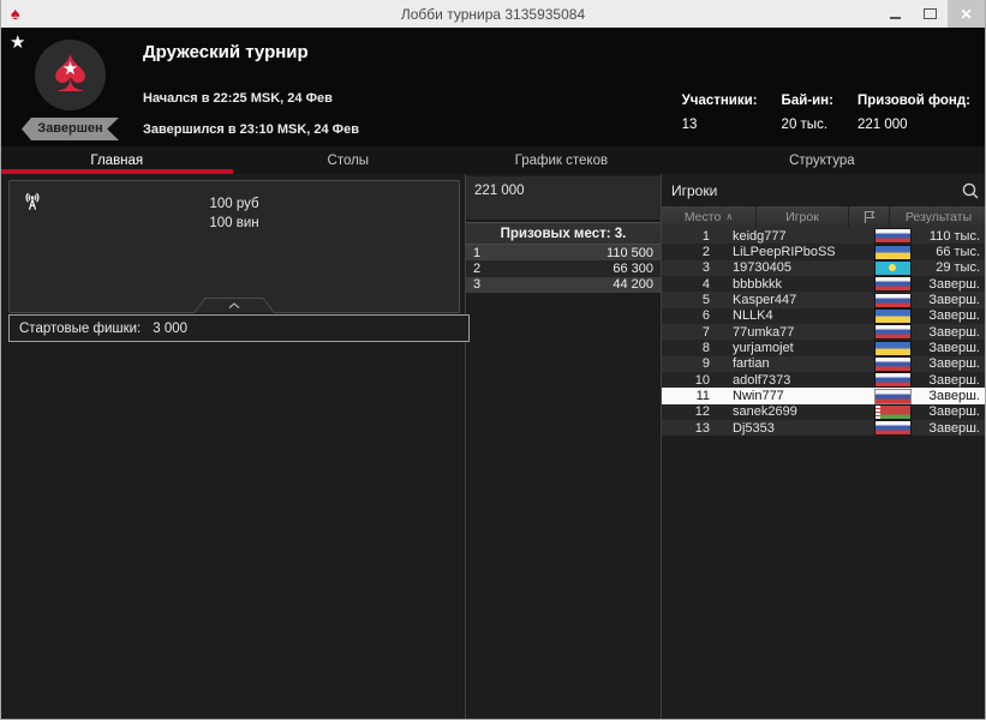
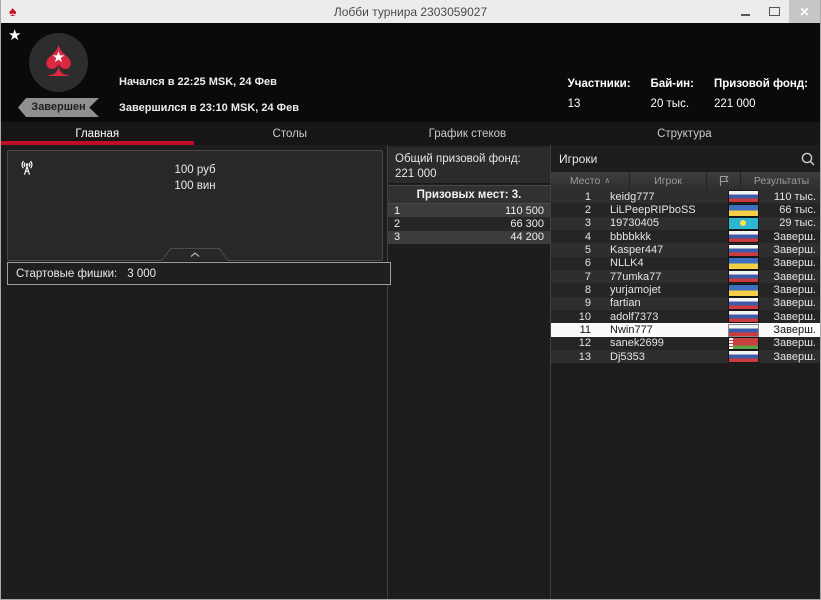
  ♠
- Лобби турнира 3135935084
+ Лобби турнира 2303059027
  ✕
  ★
  ♠
  ★
  Завершен
- Дружеский турнир
  Начался в 22:25 MSK, 24 Фев
  Завершился в 23:10 MSK, 24 Фев
  Участники:
  13
  Бай-ин:
  20 тыс.
  Призовой фонд:
  221 000
  Главная
  Столы
  График стеков
  Структура
  100 руб
  100 вин
  Стартовые фишки:
  3 000
+ Общий призовой фонд:
  221 000
  Призовых мест: 3.
  1
  110 500
  2
  66 300
  3
  44 200
  Игроки
  Место
  ∧
  Игрок
  Результаты
  1
  keidg777
  110 тыс.
  2
  LiLPeepRIPboSS
  66 тыс.
  3
  19730405
  29 тыс.
  4
  bbbbkkk
  Заверш.
  5
  Kasper447
  Заверш.
  6
  NLLK4
  Заверш.
  7
  77umka77
  Заверш.
  8
  yurjamojet
  Заверш.
  9
  fartian
  Заверш.
  10
  adolf7373
  Заверш.
  11
  Nwin777
  Заверш.
  12
  sanek2699
  Заверш.
  13
  Dj5353
  Заверш.
